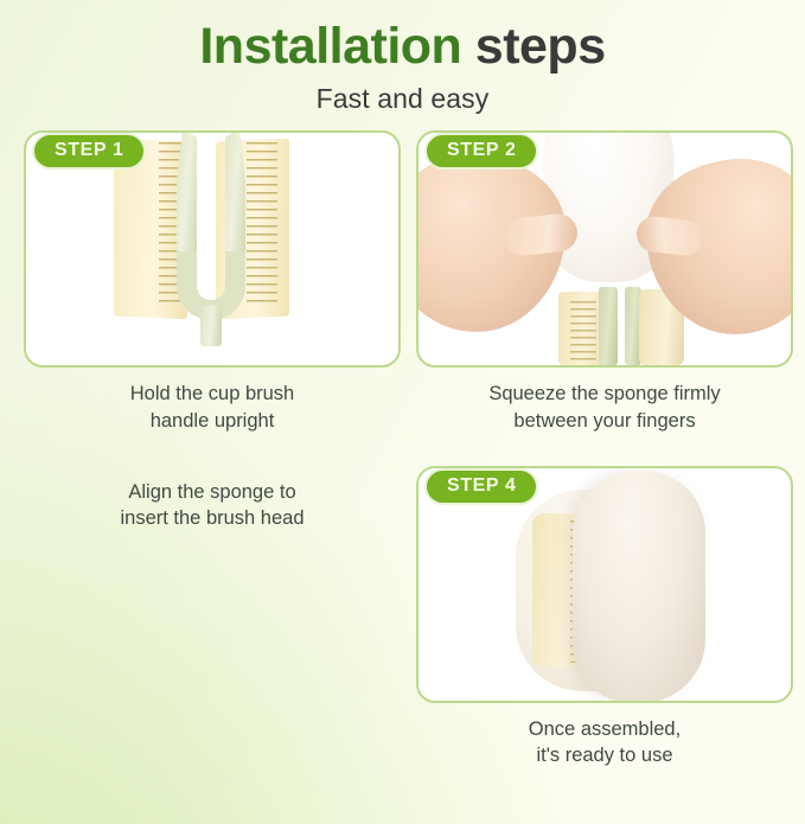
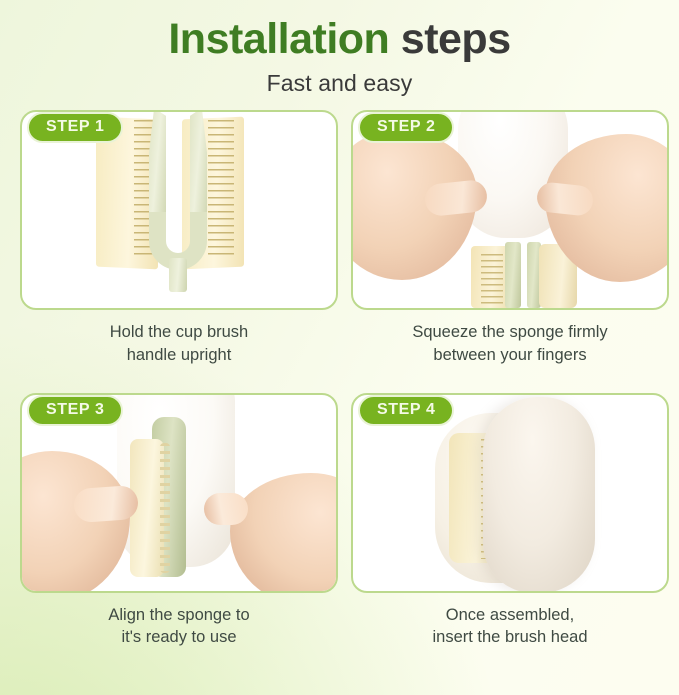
  Installation steps
  Fast and easy
  STEP 1
  Hold the cup brush
  handle upright
  STEP 2
  Squeeze the sponge firmly
  between your fingers
+ STEP 3
  Align the sponge to
- insert the brush head
+ it's ready to use
  STEP 4
  Once assembled,
- it's ready to use
+ insert the brush head
